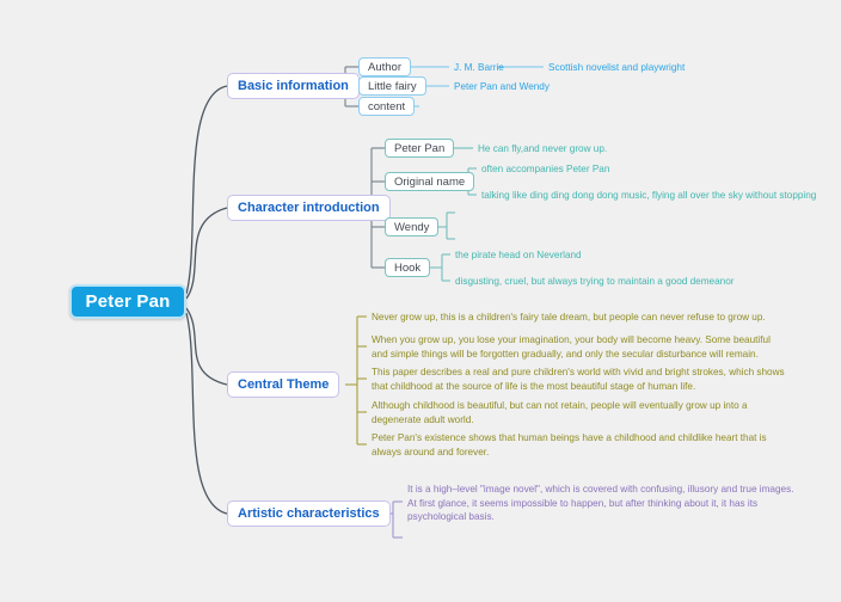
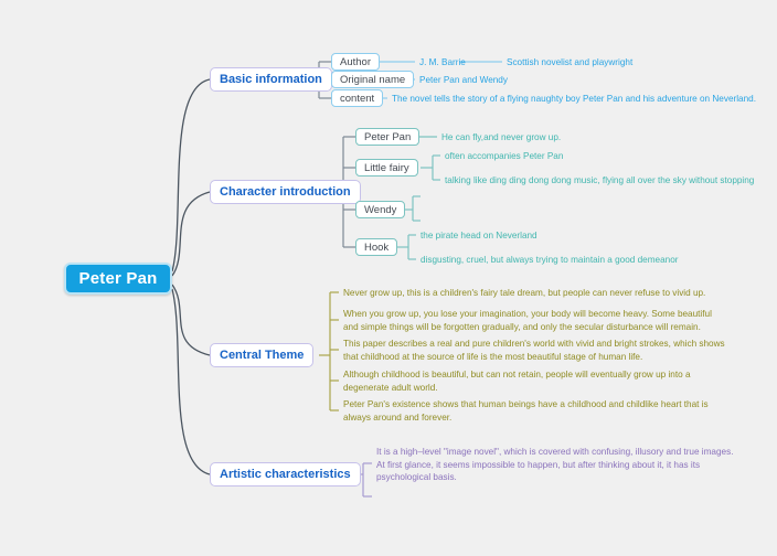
  Peter Pan
  Basic information
  Author
  J. M. Barrie
  Scottish novelist and playwright
- Little fairy
+ Original name
  Peter Pan and Wendy
  content
+ The novel tells the story of a flying naughty boy Peter Pan and his adventure on Neverland.
  Character introduction
  Peter Pan
  He can fly,and never grow up.
- Original name
+ Little fairy
  often accompanies Peter Pan
  talking like ding ding dong dong music, flying all over the sky without stopping
  Wendy
  Hook
  the pirate head on Neverland
  disgusting, cruel, but always trying to maintain a good demeanor
  Central Theme
- Never grow up, this is a children's fairy tale dream, but people can never refuse to grow up.
+ Never grow up, this is a children's fairy tale dream, but people can never refuse to vivid up.
  When you grow up, you lose your imagination, your body will become heavy. Some beautiful
  and simple things will be forgotten gradually, and only the secular disturbance will remain.
  This paper describes a real and pure children's world with vivid and bright strokes, which shows
  that childhood at the source of life is the most beautiful stage of human life.
  Although childhood is beautiful, but can not retain, people will eventually grow up into a
  degenerate adult world.
  Peter Pan's existence shows that human beings have a childhood and childlike heart that is
  always around and forever.
  Artistic characteristics
  It is a high–level "image novel", which is covered with confusing, illusory and true images.
  At first glance, it seems impossible to happen, but after thinking about it, it has its
  psychological basis.
